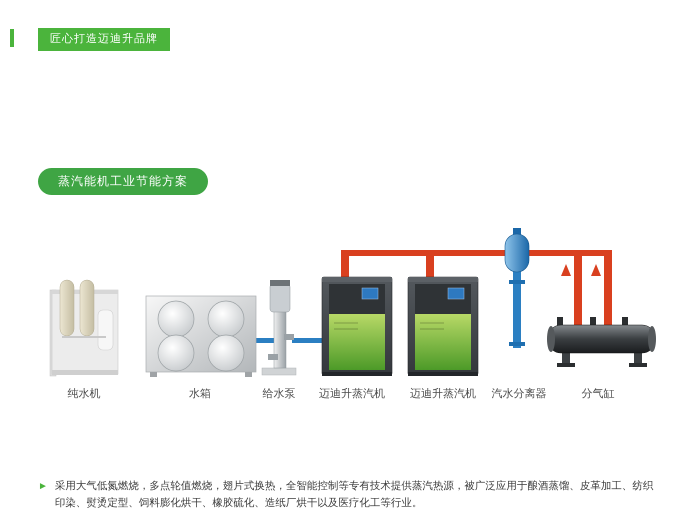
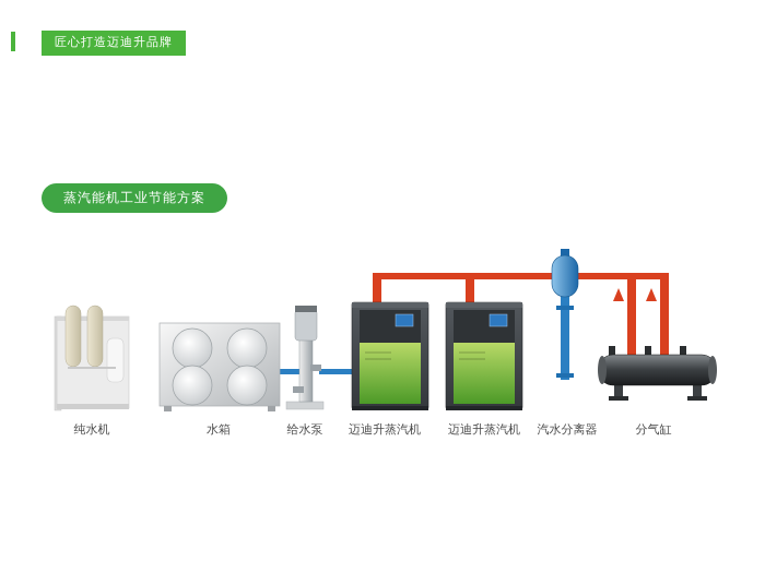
  匠心打造迈迪升品牌
  蒸汽能机工业节能方案
  纯水机
  水箱
  给水泵
  迈迪升蒸汽机
  迈迪升蒸汽机
  汽水分离器
  分气缸
- ►
- 采用大气低氮燃烧，多点轮值燃烧，翅片式换热，全智能控制等专有技术提供蒸汽热源，被广泛应用于酿酒蒸馏、皮革加工、纺织印染、熨烫定型、饲料膨化烘干、橡胶硫化、造纸厂烘干以及医疗化工等行业。
